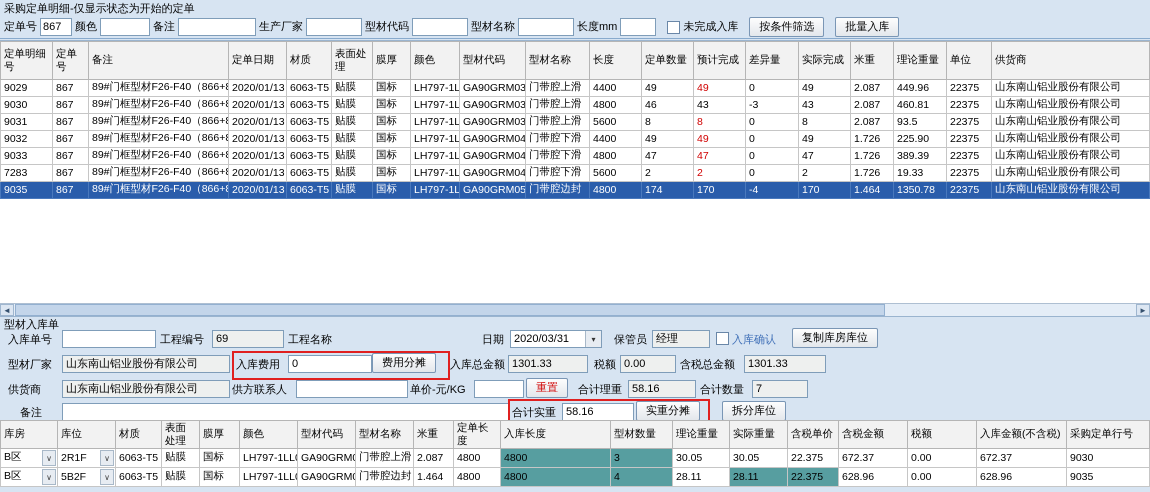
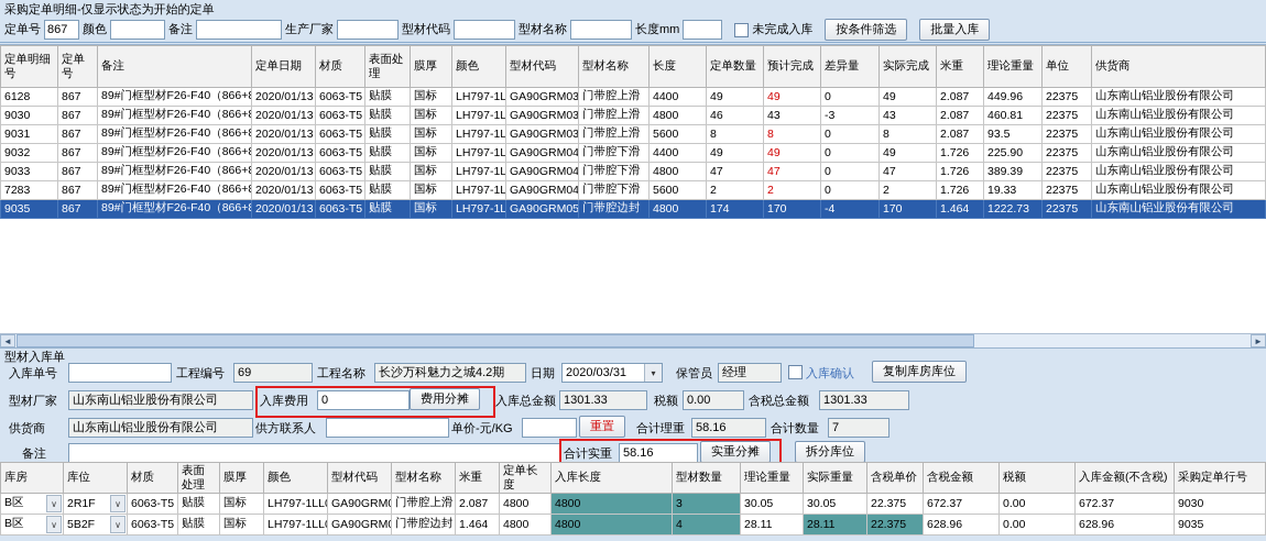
  采购定单明细-仅显示状态为开始的定单
  定单号
  867
  颜色
  备注
  生产厂家
  型材代码
  型材名称
  长度mm
  未完成入库
  按条件筛选
  批量入库
  定单明细号	定单号	备注	定单日期	材质	表面处理	膜厚	颜色	型材代码	型材名称	长度	定单数量	预计完成	差异量	实际完成	米重	理论重量	单位	供货商
- 9029	867	89#门框型材F26-F40（866+8	2020/01/13	6063-T5	贴膜	国标	LH797-1L	GA90GRM03	门带腔上滑	4400	49	49	0	49	2.087	449.96	22375	山东南山铝业股份有限公司
+ 6128	867	89#门框型材F26-F40（866+8	2020/01/13	6063-T5	贴膜	国标	LH797-1L	GA90GRM03	门带腔上滑	4400	49	49	0	49	2.087	449.96	22375	山东南山铝业股份有限公司
  9030	867	89#门框型材F26-F40（866+8	2020/01/13	6063-T5	贴膜	国标	LH797-1L	GA90GRM03	门带腔上滑	4800	46	43	-3	43	2.087	460.81	22375	山东南山铝业股份有限公司
  9031	867	89#门框型材F26-F40（866+8	2020/01/13	6063-T5	贴膜	国标	LH797-1L	GA90GRM03	门带腔上滑	5600	8	8	0	8	2.087	93.5	22375	山东南山铝业股份有限公司
  9032	867	89#门框型材F26-F40（866+8	2020/01/13	6063-T5	贴膜	国标	LH797-1L	GA90GRM04	门带腔下滑	4400	49	49	0	49	1.726	225.90	22375	山东南山铝业股份有限公司
  9033	867	89#门框型材F26-F40（866+8	2020/01/13	6063-T5	贴膜	国标	LH797-1L	GA90GRM04	门带腔下滑	4800	47	47	0	47	1.726	389.39	22375	山东南山铝业股份有限公司
  7283	867	89#门框型材F26-F40（866+8	2020/01/13	6063-T5	贴膜	国标	LH797-1L	GA90GRM04	门带腔下滑	5600	2	2	0	2	1.726	19.33	22375	山东南山铝业股份有限公司
- 9035	867	89#门框型材F26-F40（866+	2020/01/13	6063-T5	贴膜	国标	LH797-1L	GA90GRM05	门带腔边封	4800	174	170	-4	170	1.464	1350.78	22375	山东南山铝业股份有限公司
+ 9035	867	89#门框型材F26-F40（866+	2020/01/13	6063-T5	贴膜	国标	LH797-1L	GA90GRM05	门带腔边封	4800	174	170	-4	170	1.464	1222.73	22375	山东南山铝业股份有限公司
  ◄
  ►
  型材入库单
  入库单号
  工程编号
  69
  工程名称
+ 长沙万科魅力之城4.2期
  日期
  2020/03/31
  ▾
  保管员
  经理
  入库确认
  复制库房库位
  型材厂家
  山东南山铝业股份有限公司
  入库费用
  0
  费用分摊
  入库总金额
  1301.33
  税额
  0.00
  含税总金额
  1301.33
  供货商
  山东南山铝业股份有限公司
  供方联系人
  单价-元/KG
  重置
  合计理重
  58.16
  合计数量
  7
  备注
  合计实重
  58.16
  实重分摊
  拆分库位
  库房	库位	材质	表面处理	膜厚	颜色	型材代码	型材名称	米重	定单长度	入库长度	型材数量	理论重量	实际重量	含税单价	含税金额	税额	入库金额(不含税)	采购定单行号
  B区 ∨	2R1F ∨	6063-T5	贴膜	国标	LH797-1LL	GA90GRM0	门带腔上滑	2.087	4800	4800	3	30.05	30.05	22.375	672.37	0.00	672.37	9030
  B区 ∨	5B2F ∨	6063-T5	贴膜	国标	LH797-1LL	GA90GRM0	门带腔边封	1.464	4800	4800	4	28.11	28.11	22.375	628.96	0.00	628.96	9035
